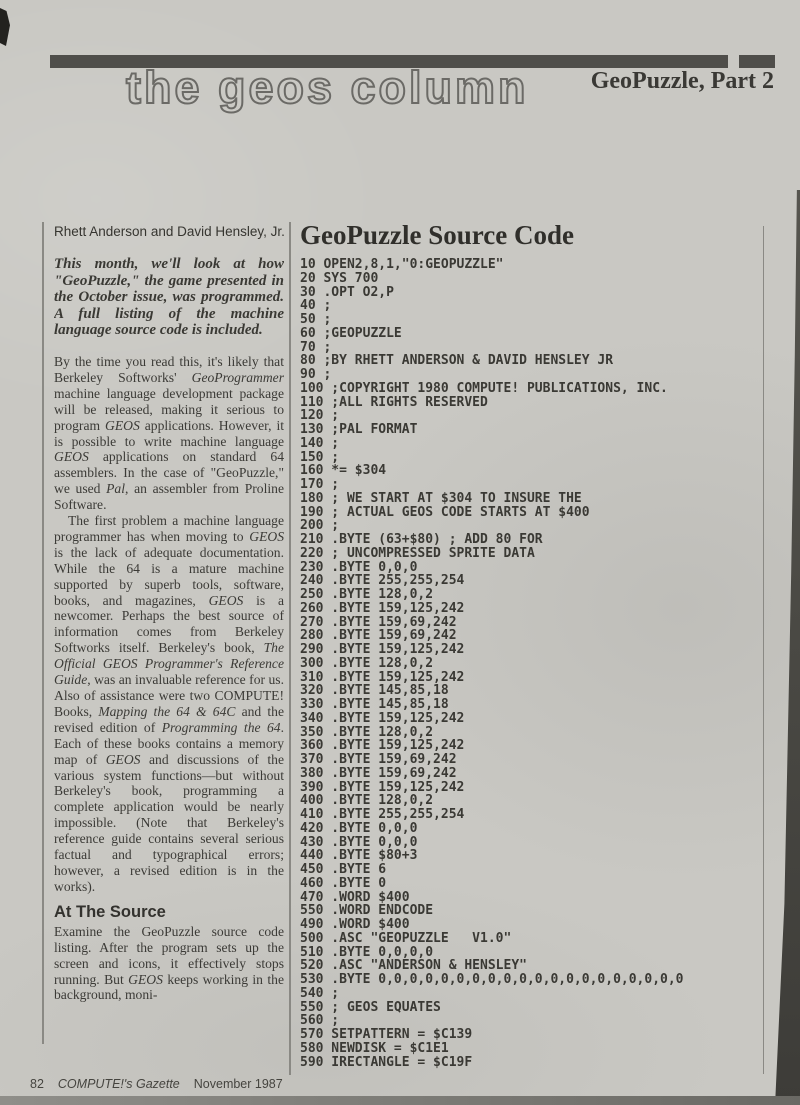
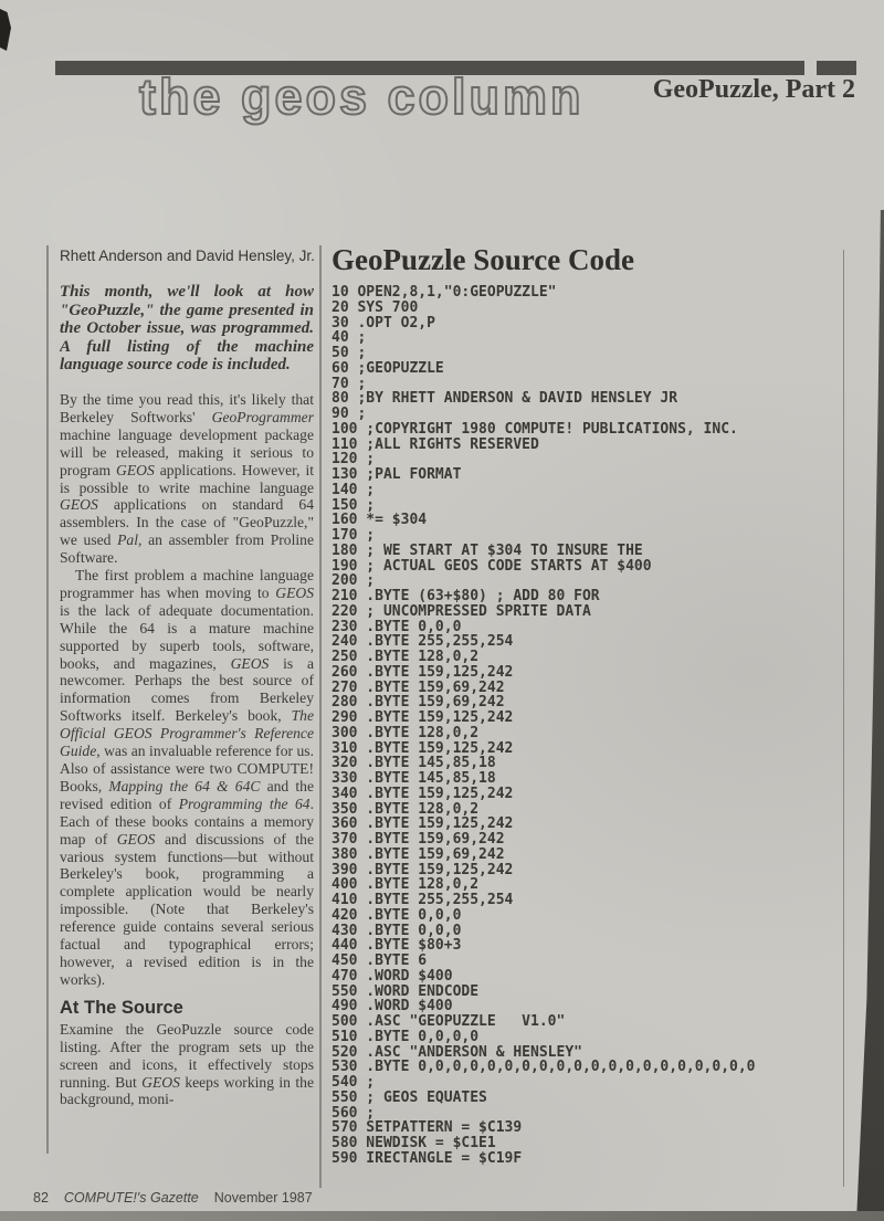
  the geos column
  GeoPuzzle, Part 2
  Rhett Anderson and David Hensley, Jr.
  This month, we'll look at how "GeoPuzzle," the game presented in the October issue, was programmed. A full listing of the machine language source code is included.
  By the time you read this, it's likely that Berkeley Softworks' GeoProgrammer machine language development package will be released, making it serious to program GEOS applications. However, it is possible to write machine language GEOS applications on standard 64 assemblers. In the case of "GeoPuzzle," we used Pal, an assembler from Proline Software.
  The first problem a machine language programmer has when moving to GEOS is the lack of adequate documentation. While the 64 is a mature machine supported by superb tools, software, books, and magazines, GEOS is a newcomer. Perhaps the best source of information comes from Berkeley Softworks itself. Berkeley's book, The Official GEOS Programmer's Reference Guide, was an invaluable reference for us. Also of assistance were two COMPUTE! Books, Mapping the 64 & 64C and the revised edition of Programming the 64. Each of these books contains a memory map of GEOS and discussions of the various system functions—but without Berkeley's book, programming a complete application would be nearly impossible. (Note that Berkeley's reference guide contains several serious factual and typographical errors; however, a revised edition is in the works).
  At The Source
  Examine the GeoPuzzle source code listing. After the program sets up the screen and icons, it effectively stops running. But GEOS keeps working in the background, moni-
  GeoPuzzle Source Code
  10 OPEN2,8,1,"0:GEOPUZZLE"
  20 SYS 700
  30 .OPT O2,P
  40 ;
  50 ;
  60 ;GEOPUZZLE
  70 ;
  80 ;BY RHETT ANDERSON & DAVID HENSLEY JR
  90 ;
  100 ;COPYRIGHT 1980 COMPUTE! PUBLICATIONS, INC.
  110 ;ALL RIGHTS RESERVED
  120 ;
  130 ;PAL FORMAT
  140 ;
  150 ;
  160 *= $304
  170 ;
  180 ; WE START AT $304 TO INSURE THE
  190 ; ACTUAL GEOS CODE STARTS AT $400
  200 ;
  210 .BYTE (63+$80) ; ADD 80 FOR
  220 ; UNCOMPRESSED SPRITE DATA
  230 .BYTE 0,0,0
  240 .BYTE 255,255,254
  250 .BYTE 128,0,2
  260 .BYTE 159,125,242
  270 .BYTE 159,69,242
  280 .BYTE 159,69,242
  290 .BYTE 159,125,242
  300 .BYTE 128,0,2
  310 .BYTE 159,125,242
  320 .BYTE 145,85,18
  330 .BYTE 145,85,18
  340 .BYTE 159,125,242
  350 .BYTE 128,0,2
  360 .BYTE 159,125,242
  370 .BYTE 159,69,242
  380 .BYTE 159,69,242
  390 .BYTE 159,125,242
  400 .BYTE 128,0,2
  410 .BYTE 255,255,254
  420 .BYTE 0,0,0
  430 .BYTE 0,0,0
  440 .BYTE $80+3
  450 .BYTE 6
- 460 .BYTE 0
  470 .WORD $400
  550 .WORD ENDCODE
  490 .WORD $400
  500 .ASC "GEOPUZZLE V1.0"
  510 .BYTE 0,0,0,0
  520 .ASC "ANDERSON & HENSLEY"
  530 .BYTE 0,0,0,0,0,0,0,0,0,0,0,0,0,0,0,0,0,0,0,0
  540 ;
  550 ; GEOS EQUATES
  560 ;
  570 SETPATTERN = $C139
  580 NEWDISK = $C1E1
  590 IRECTANGLE = $C19F
  82 COMPUTE!'s Gazette November 1987
